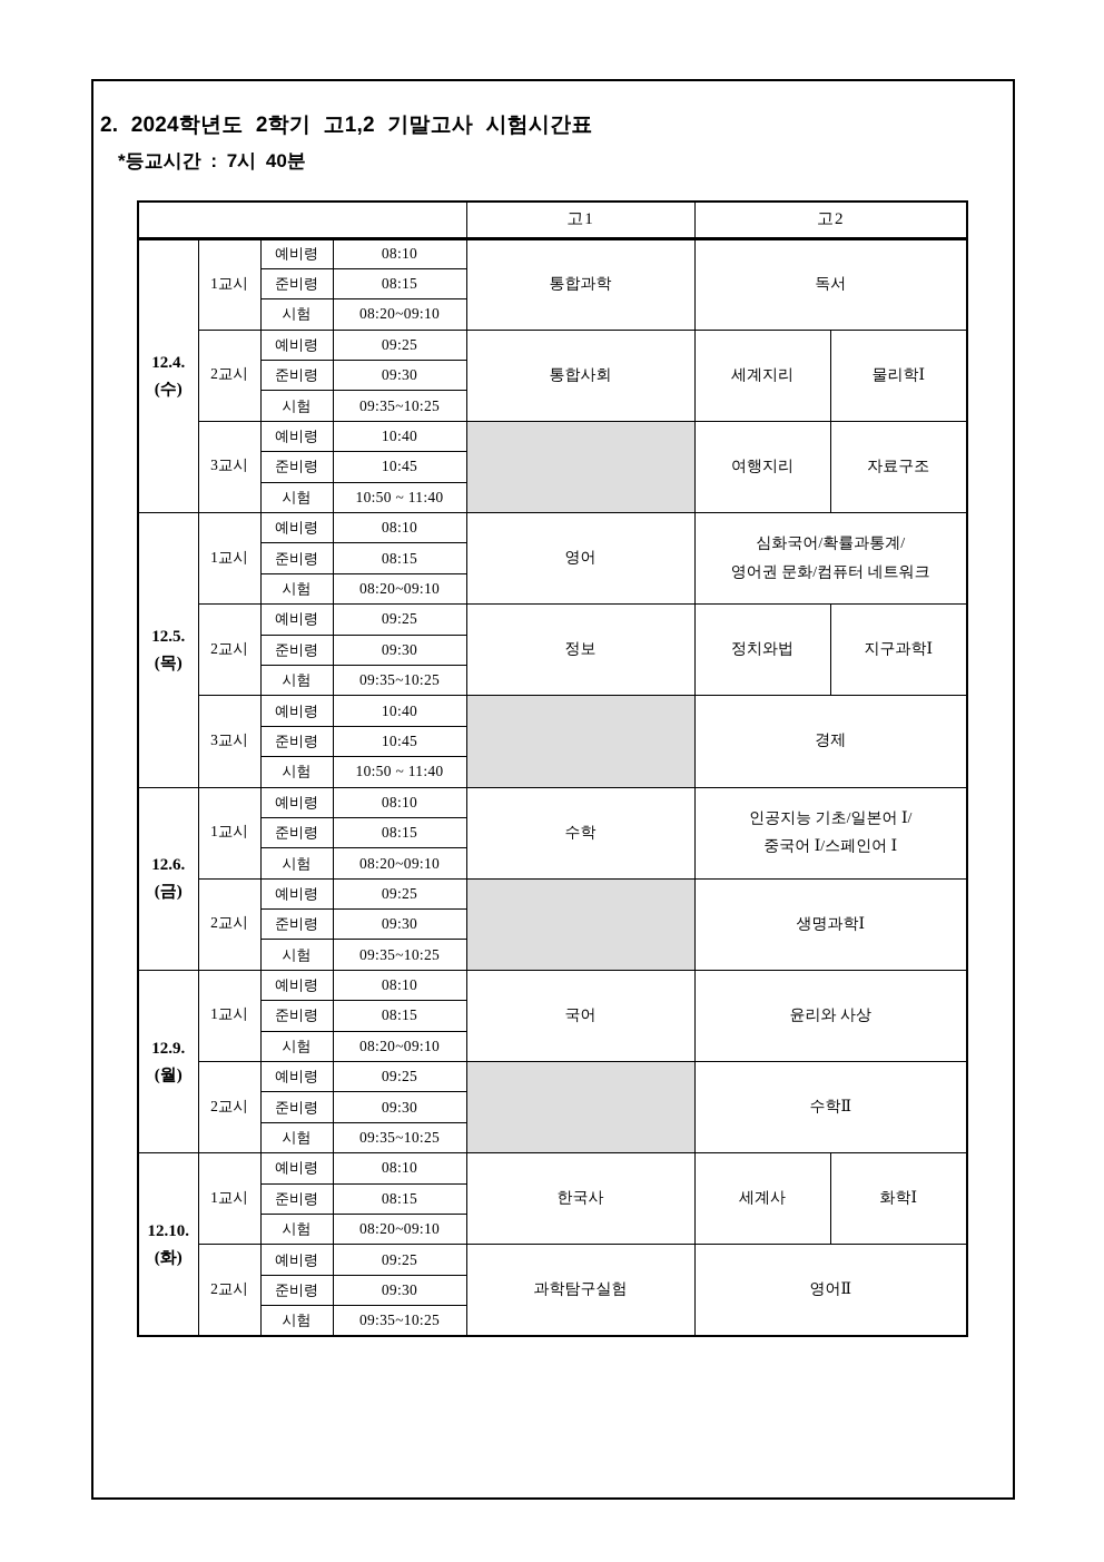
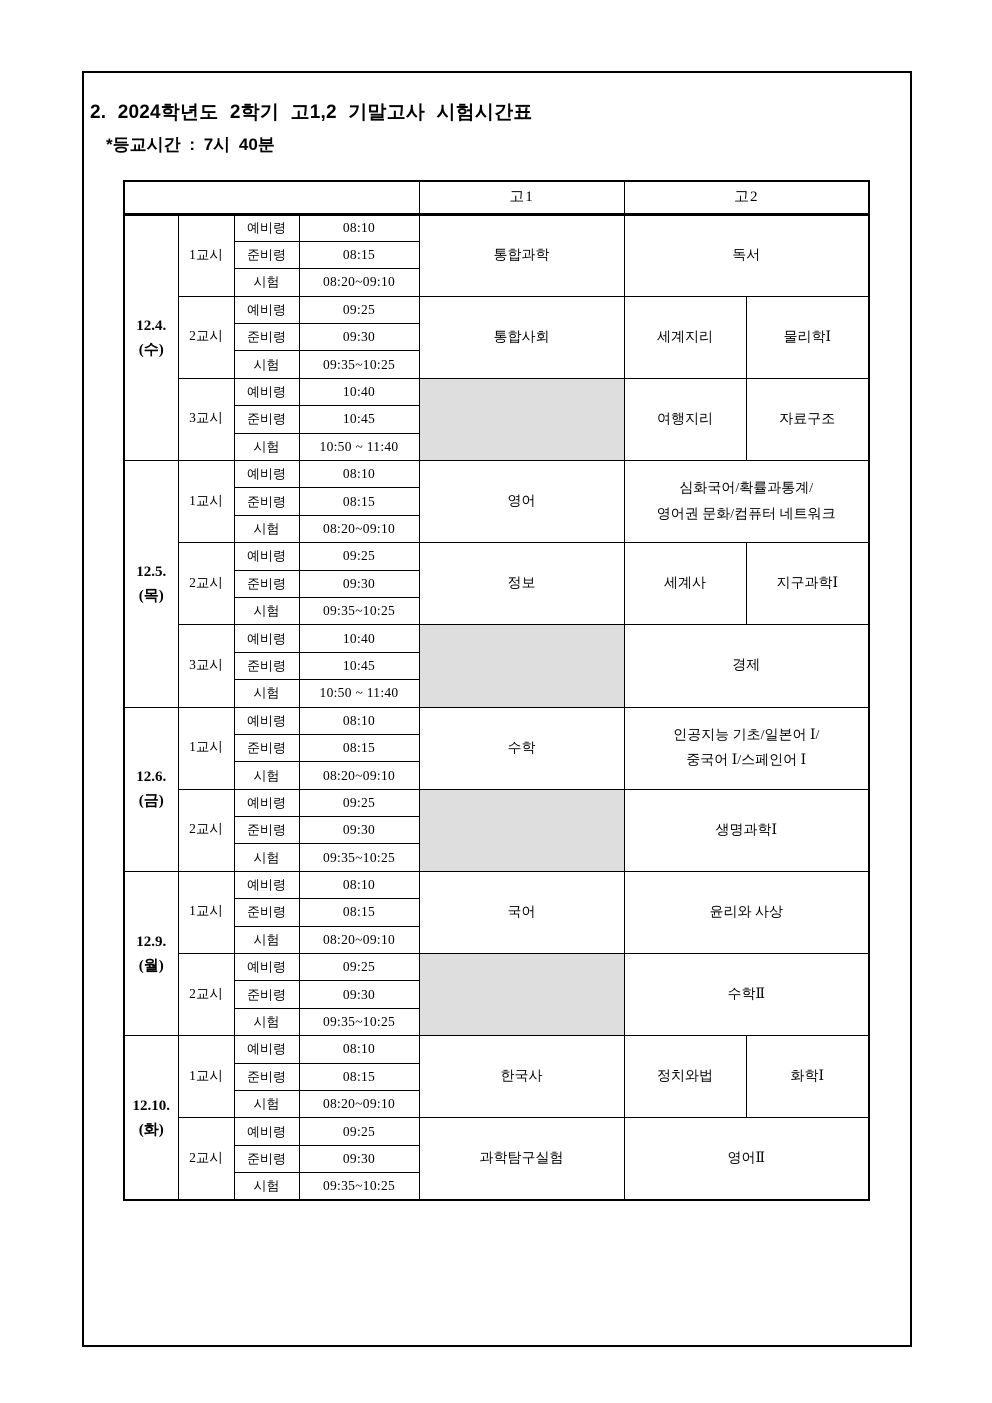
  2. 2024학년도 2학기 고1,2 기말고사 시험시간표
  *등교시간 : 7시 40분
  	고1	고2
  12.4. (수)	1교시	예비령	08:10	통합과학	독서
  준비령	08:15
  시험	08:20~09:10
  2교시	예비령	09:25	통합사회	세계지리	물리학Ⅰ
  준비령	09:30
  시험	09:35~10:25
  3교시	예비령	10:40		여행지리	자료구조
  준비령	10:45
  시험	10:50 ~ 11:40
  12.5. (목)	1교시	예비령	08:10	영어	심화국어/확률과통계/ 영어권 문화/컴퓨터 네트워크
  준비령	08:15
  시험	08:20~09:10
- 2교시	예비령	09:25	정보	정치와법	지구과학Ⅰ
+ 2교시	예비령	09:25	정보	세계사	지구과학Ⅰ
  준비령	09:30
  시험	09:35~10:25
  3교시	예비령	10:40		경제
  준비령	10:45
  시험	10:50 ~ 11:40
  12.6. (금)	1교시	예비령	08:10	수학	인공지능 기초/일본어 Ⅰ/ 중국어 Ⅰ/스페인어 Ⅰ
  준비령	08:15
  시험	08:20~09:10
  2교시	예비령	09:25		생명과학Ⅰ
  준비령	09:30
  시험	09:35~10:25
  12.9. (월)	1교시	예비령	08:10	국어	윤리와 사상
  준비령	08:15
  시험	08:20~09:10
  2교시	예비령	09:25		수학Ⅱ
  준비령	09:30
  시험	09:35~10:25
- 12.10. (화)	1교시	예비령	08:10	한국사	세계사	화학Ⅰ
+ 12.10. (화)	1교시	예비령	08:10	한국사	정치와법	화학Ⅰ
  준비령	08:15
  시험	08:20~09:10
  2교시	예비령	09:25	과학탐구실험	영어Ⅱ
  준비령	09:30
  시험	09:35~10:25
